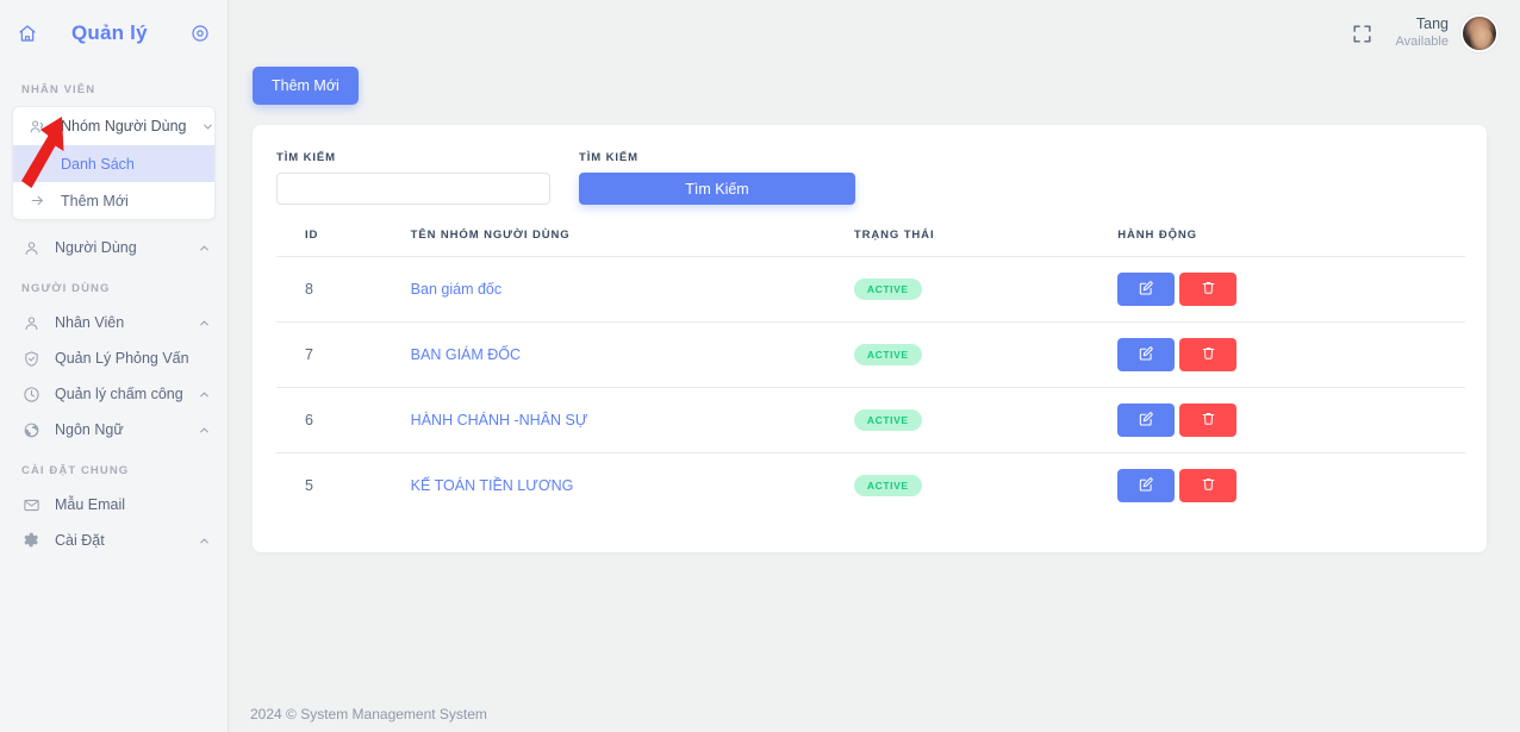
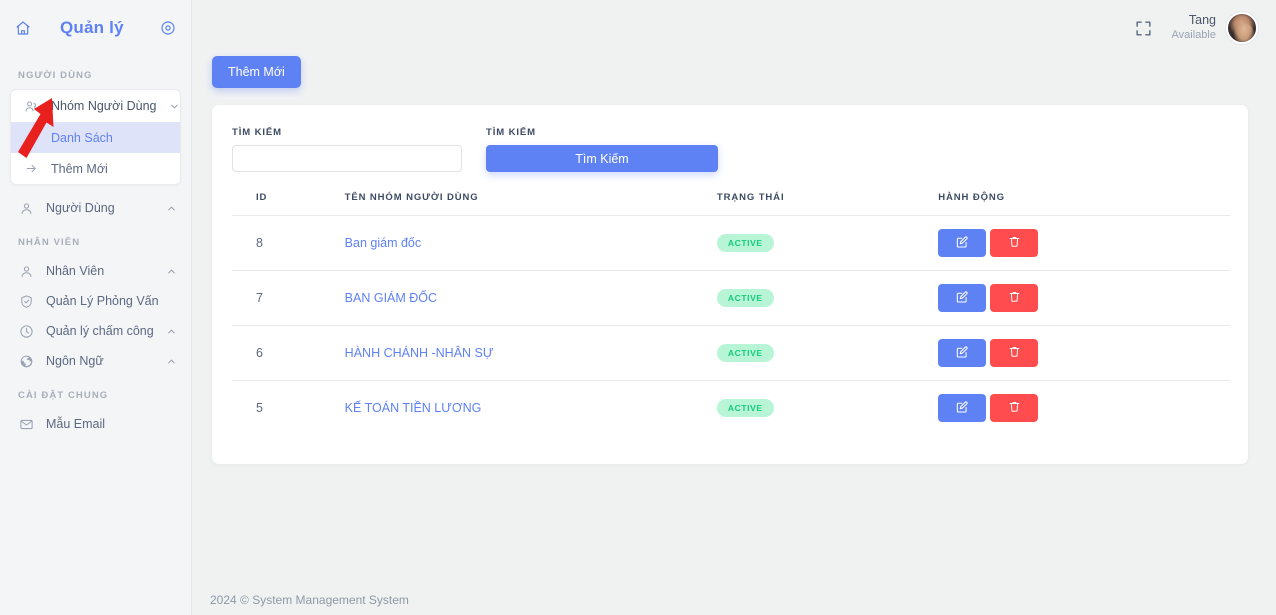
  Quản lý
- NHÂN VIÊN
+ NGƯỜI DÙNG
  Nhóm Người Dùng
  Danh Sách
  Thêm Mới
  Người Dùng
- NGƯỜI DÙNG
+ NHÂN VIÊN
  Nhân Viên
  Quản Lý Phỏng Vấn
  Quản lý chấm công
  Ngôn Ngữ
  CÀI ĐẶT CHUNG
  Mẫu Email
- Cài Đặt
  Tang
  Available
  Thêm Mới
  TÌM KIẾM
  TÌM KIẾM
  Tìm Kiếm
  ID	TÊN NHÓM NGƯỜI DÙNG	TRẠNG THÁI	HÀNH ĐỘNG
  8	Ban giám đốc	ACTIVE
  7	BAN GIÁM ĐỐC	ACTIVE
  6	HÀNH CHÁNH -NHÂN SỰ	ACTIVE
  5	KẾ TOÁN TIỀN LƯƠNG	ACTIVE
  2024 © System Management System
